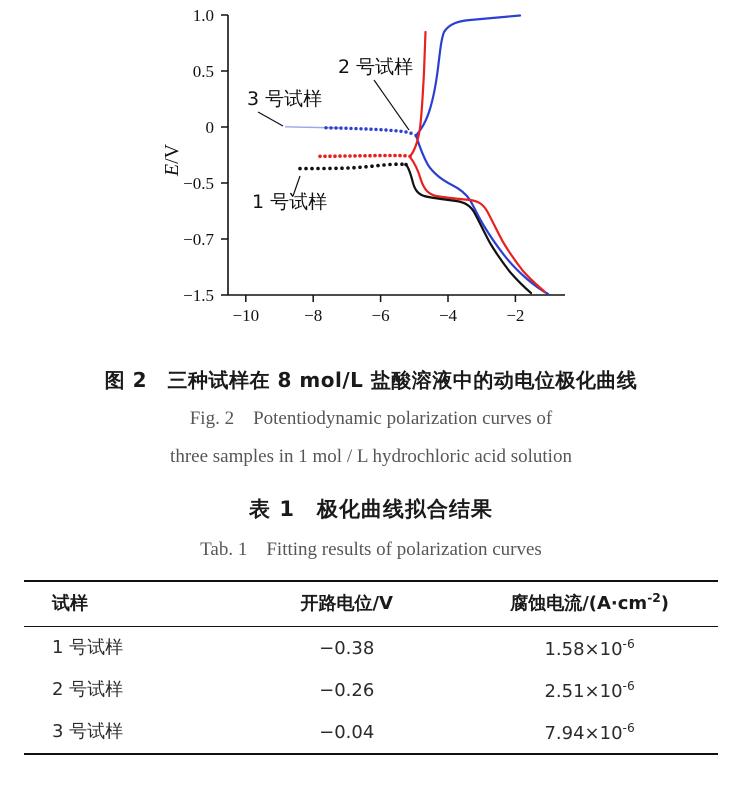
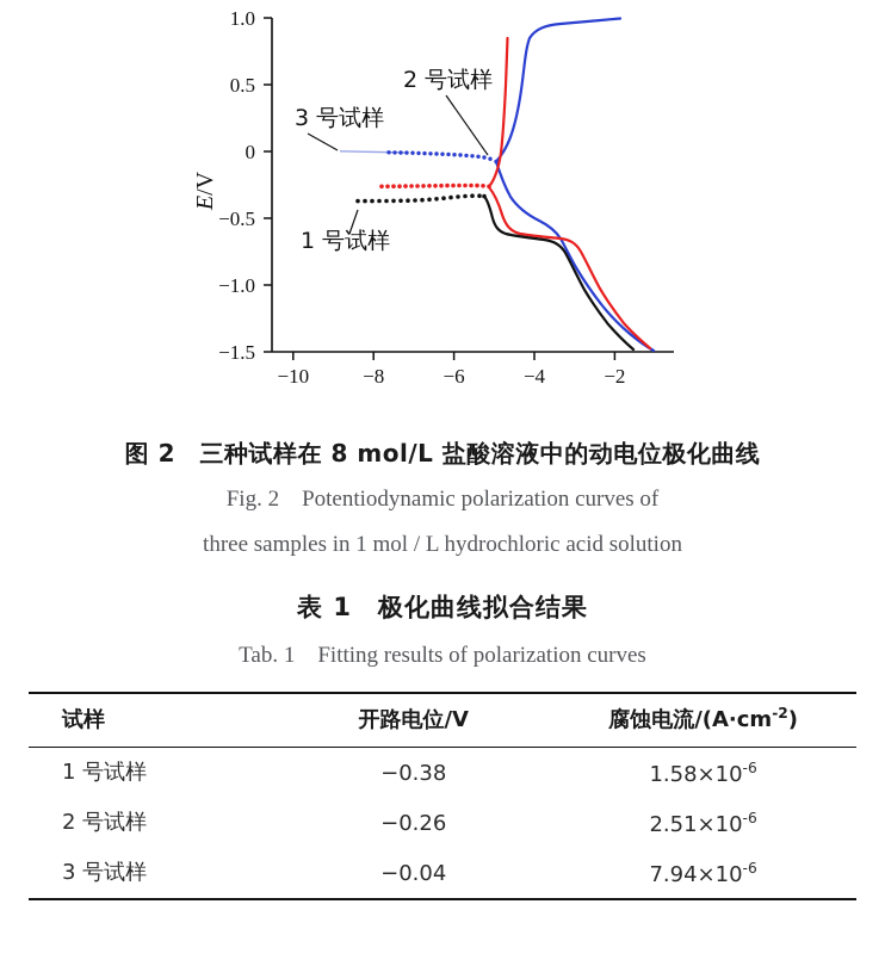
  −1.5
- −0.7
+ −1.0
  −0.5
  0
  0.5
  1.0
  −10
  −8
  −6
  −4
  −2
  3 号试样
  2 号试样
  1 号试样
  图 2 三种试样在 8 mol/L 盐酸溶液中的动电位极化曲线
  Fig. 2 Potentiodynamic polarization curves of
  three samples in 1 mol / L hydrochloric acid solution
  表 1 极化曲线拟合结果
  Tab. 1 Fitting results of polarization curves
  试样	开路电位/V	腐蚀电流/(A·cm-2)
  1 号试样	−0.38	1.58×10-6
  2 号试样	−0.26	2.51×10-6
  3 号试样	−0.04	7.94×10-6
